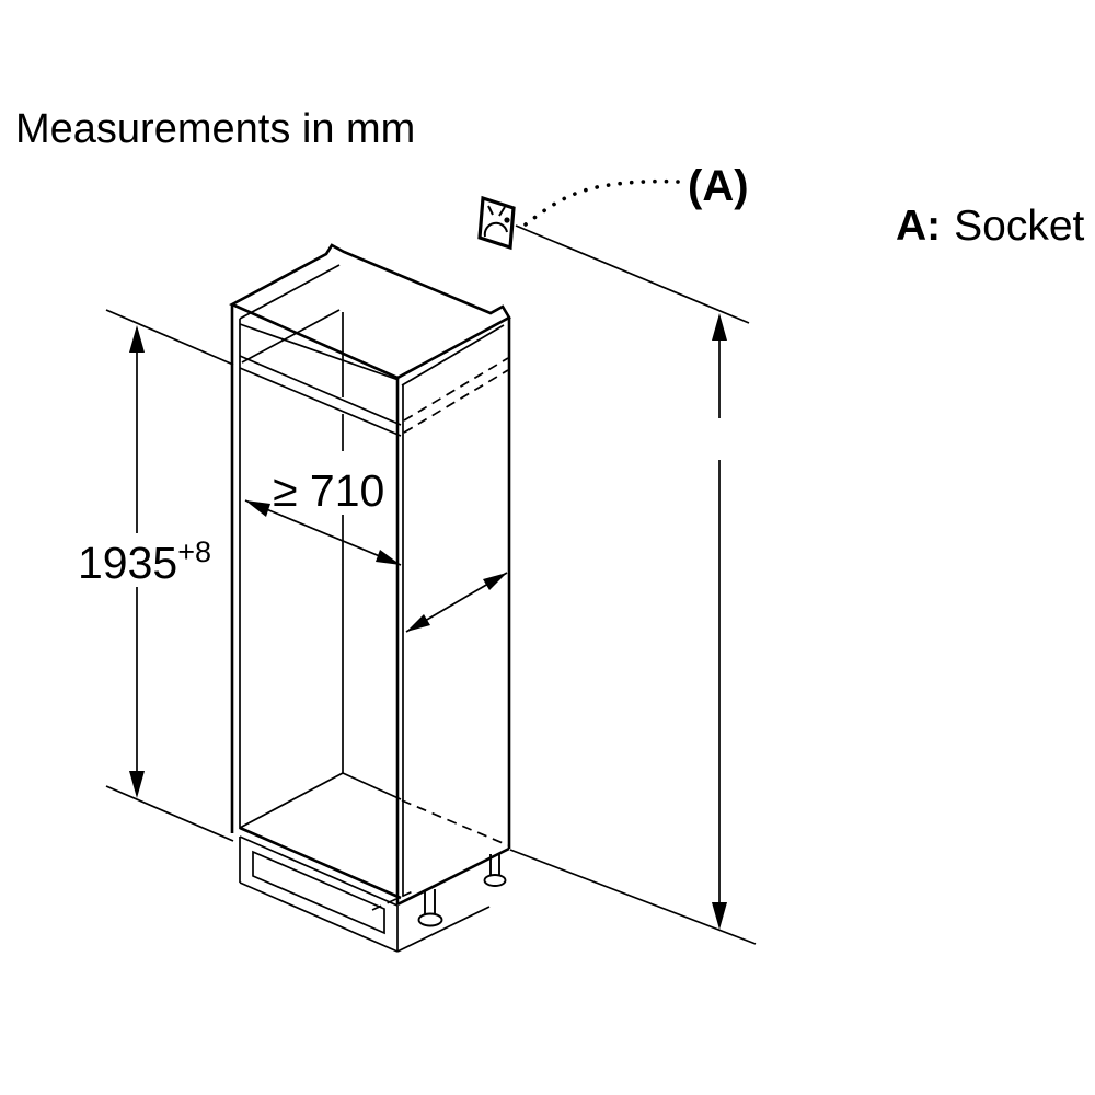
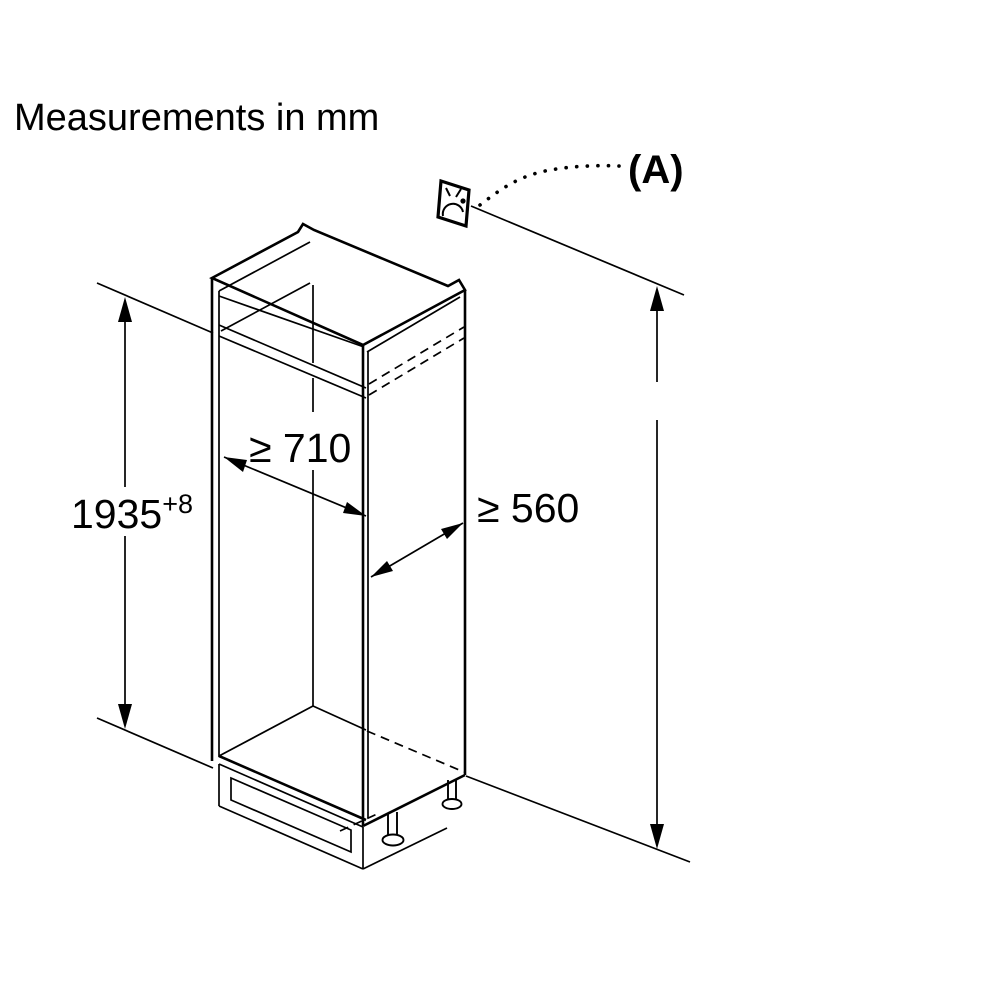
  Measurements in mm
  (A)
- A: Socket
  1935+8
  ≥ 710
+ ≥ 560
